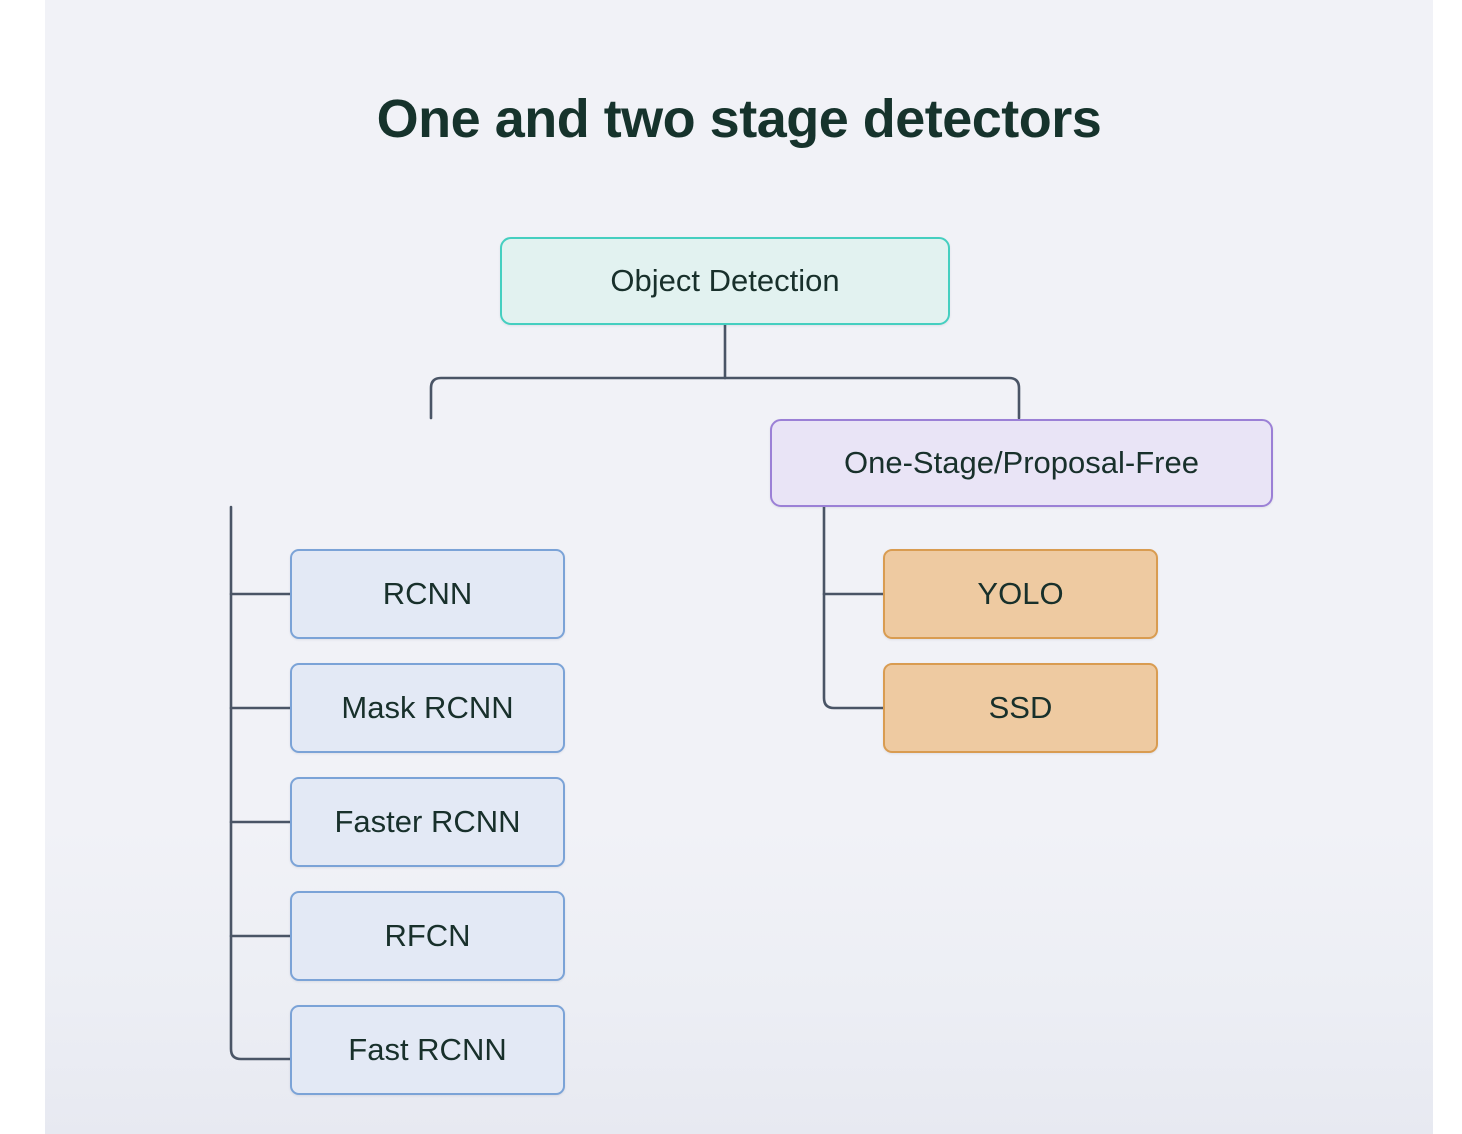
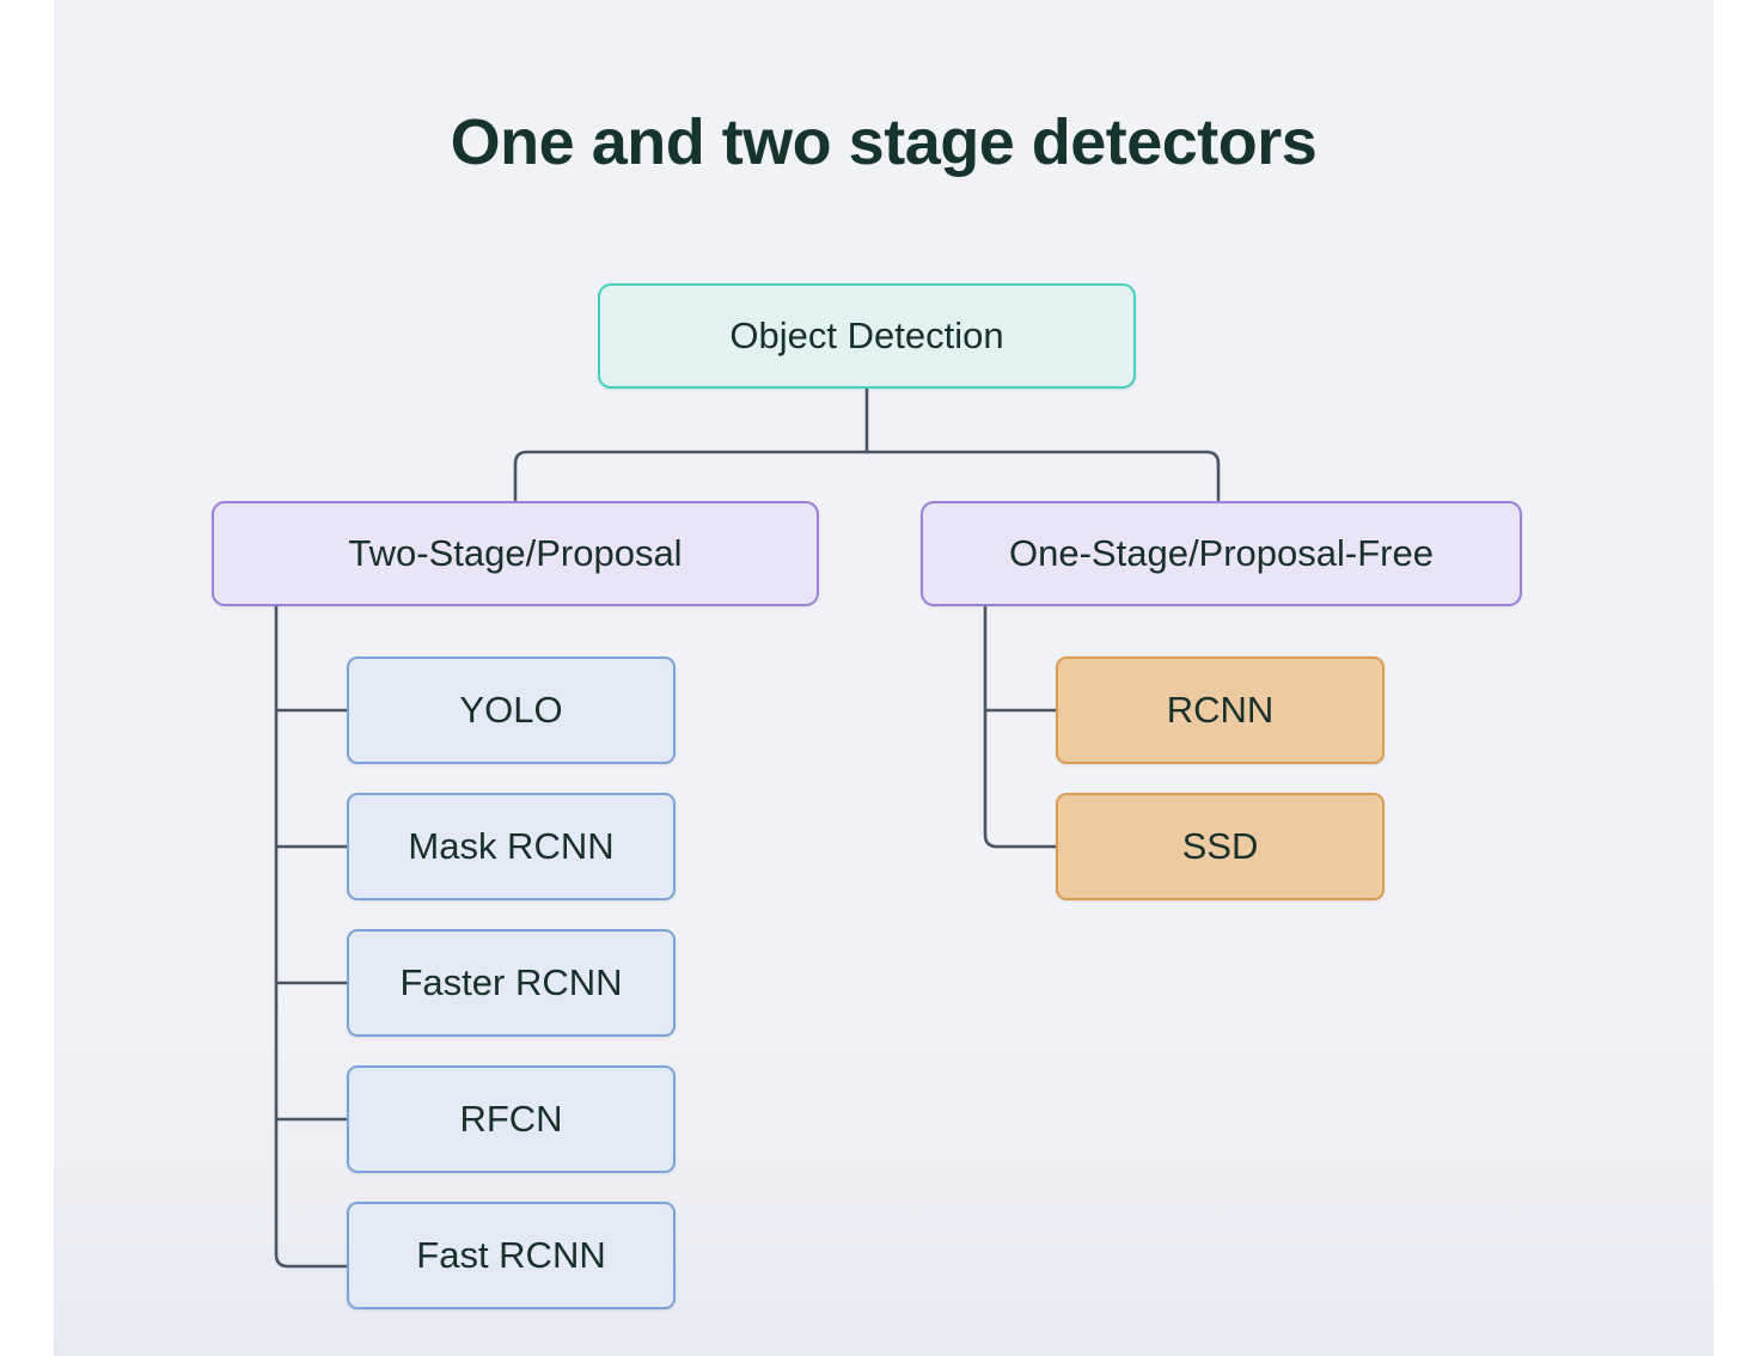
  One and two stage detectors
  Object Detection
+ Two-Stage/Proposal
  One-Stage/Proposal-Free
- RCNN
+ YOLO
  Mask RCNN
  Faster RCNN
  RFCN
  Fast RCNN
- YOLO
+ RCNN
  SSD
